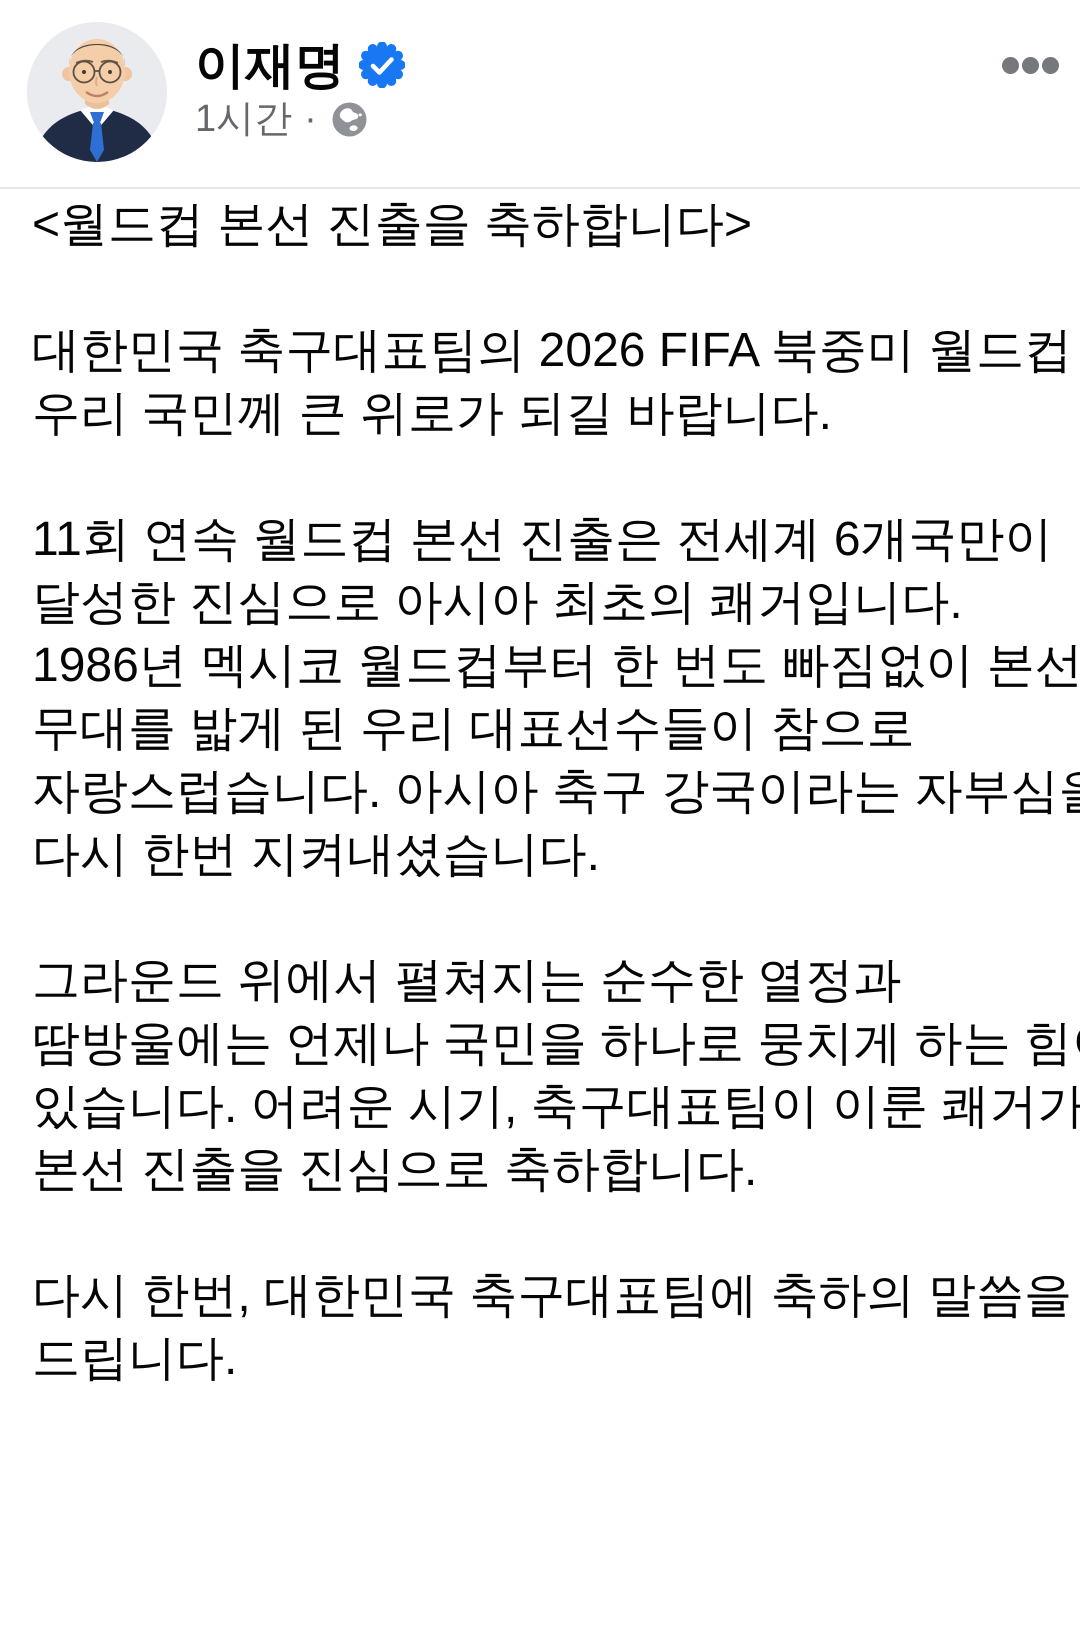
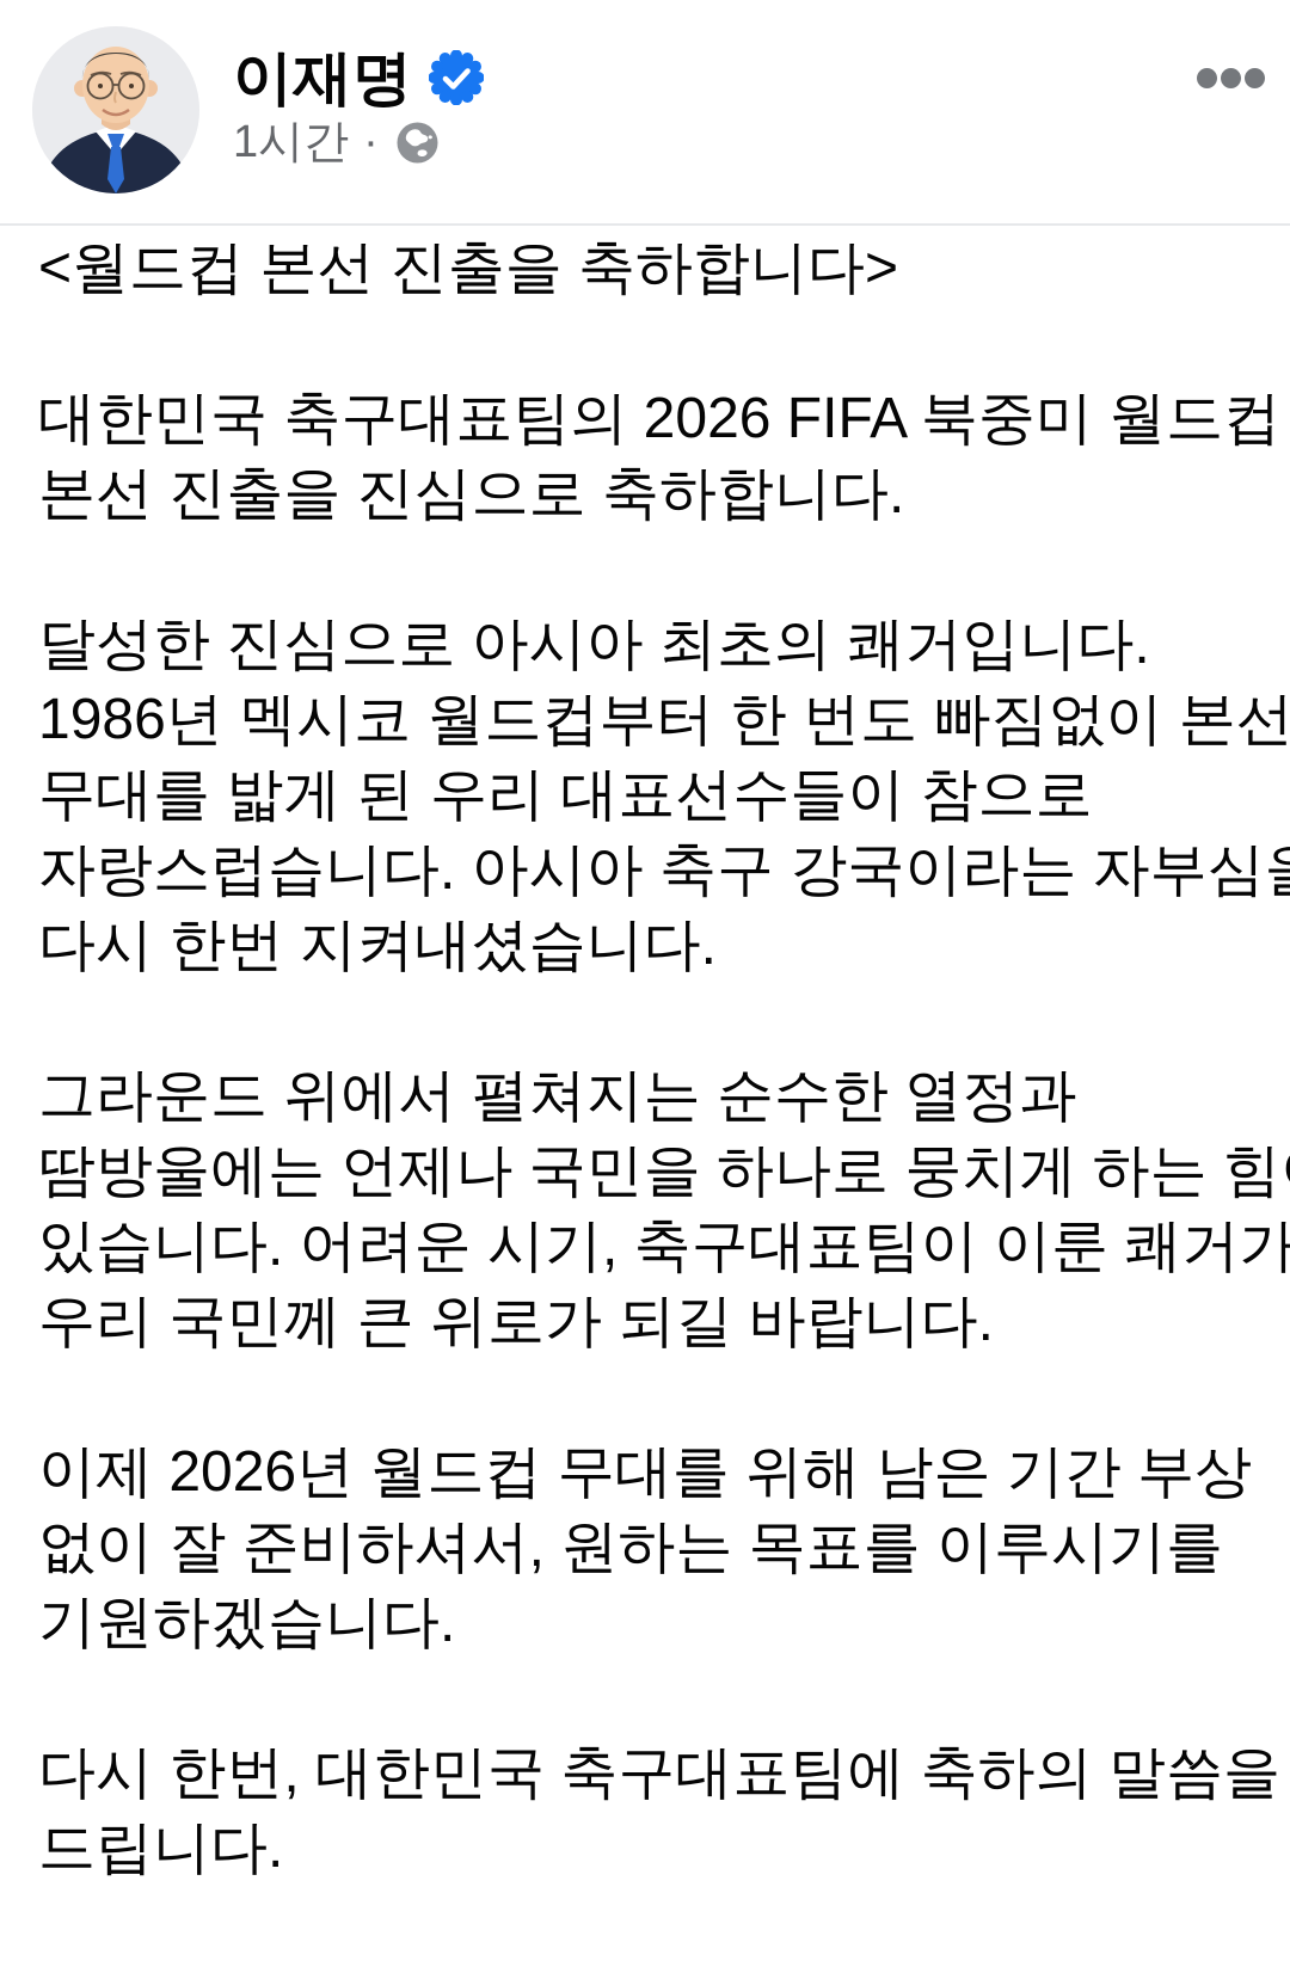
  이재명
  1시간
  ·
  <월드컵 본선 진출을 축하합니다>
  대한민국 축구대표팀의 2026 FIFA 북중미 월드컵
- 우리 국민께 큰 위로가 되길 바랍니다.
+ 본선 진출을 진심으로 축하합니다.
- 11회 연속 월드컵 본선 진출은 전세계 6개국만이
  달성한 진심으로 아시아 최초의 쾌거입니다.
  1986년 멕시코 월드컵부터 한 번도 빠짐없이 본선
  무대를 밟게 된 우리 대표선수들이 참으로
  자랑스럽습니다. 아시아 축구 강국이라는 자부심
  다시 한번 지켜내셨습니다.
  그라운드 위에서 펼쳐지는 순수한 열정과
  땀방울에는 언제나 국민을 하나로 뭉치게 하는 힘
  있습니다. 어려운 시기, 축구대표팀이 이룬 쾌거가
- 본선 진출을 진심으로 축하합니다.
+ 우리 국민께 큰 위로가 되길 바랍니다.
+ 이제 2026년 월드컵 무대를 위해 남은 기간 부상
+ 없이 잘 준비하셔서, 원하는 목표를 이루시기를
+ 기원하겠습니다.
  다시 한번, 대한민국 축구대표팀에 축하의 말씀을
  드립니다.
